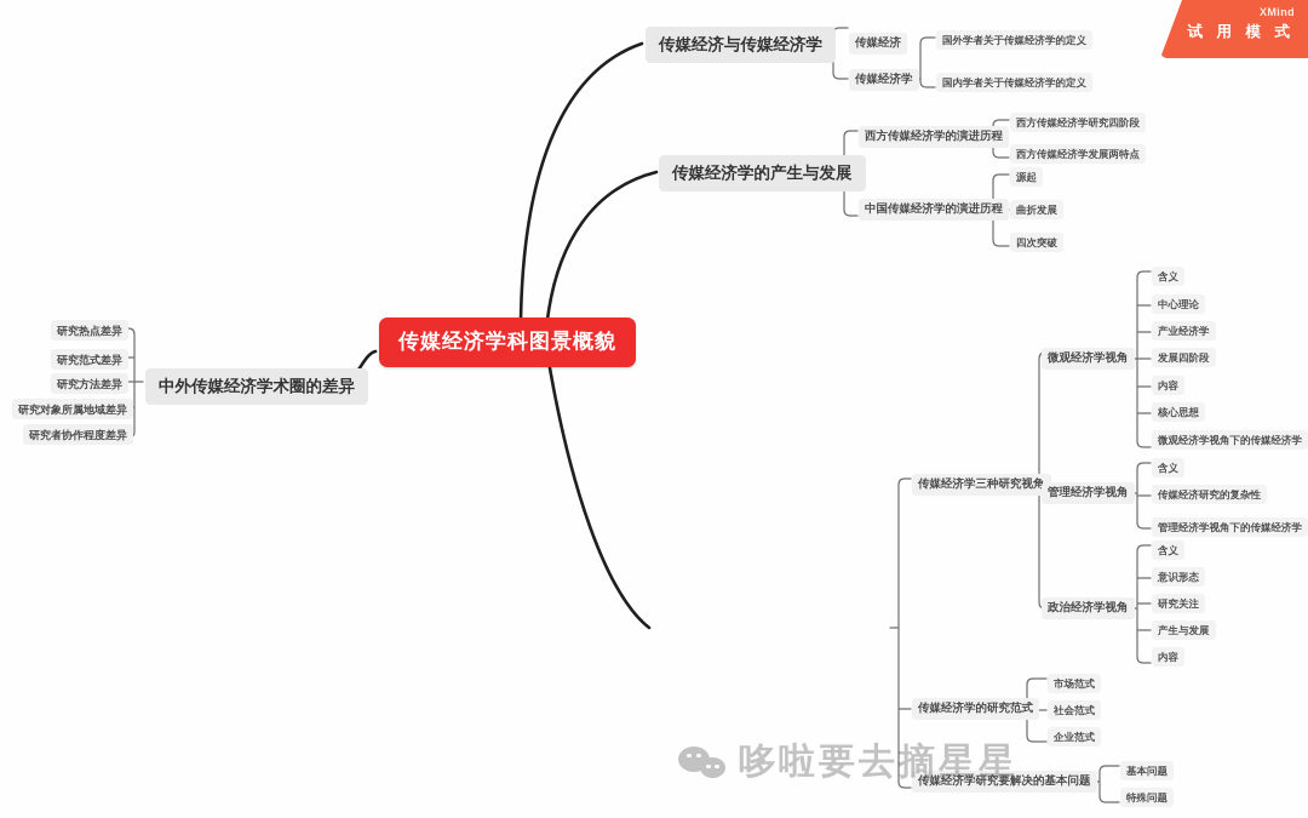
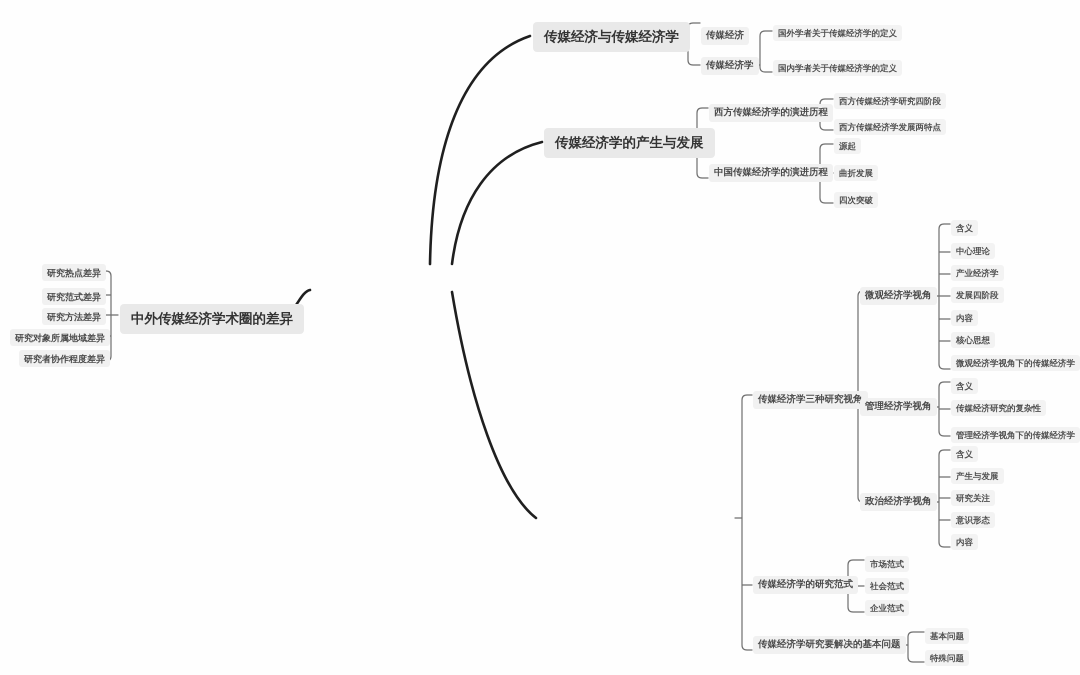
- 传媒经济学科图景概貌
  传媒经济与传媒经济学
  传媒经济
  传媒经济学
  国外学者关于传媒经济学的定义
  国内学者关于传媒经济学的定义
  传媒经济学的产生与发展
  西方传媒经济学的演进历程
  中国传媒经济学的演进历程
  西方传媒经济学研究四阶段
  西方传媒经济学发展两特点
  源起
  曲折发展
  四次突破
  中外传媒经济学术圈的差异
  研究热点差异
  研究范式差异
  研究方法差异
  研究对象所属地域差异
  研究者协作程度差异
  传媒经济学三种研究视角
  传媒经济学的研究范式
  传媒经济学研究要解决的基本问题
  微观经济学视角
  管理经济学视角
  政治经济学视角
  含义
  中心理论
  产业经济学
  发展四阶段
  内容
  核心思想
  微观经济学视角下的传媒经济学
  含义
  传媒经济研究的复杂性
  管理经济学视角下的传媒经济学
  含义
- 意识形态
+ 产生与发展
  研究关注
- 产生与发展
+ 意识形态
  内容
  市场范式
  社会范式
  企业范式
  基本问题
  特殊问题
- 哆啦要去摘星星
- XMind
- 试 用 模 式
